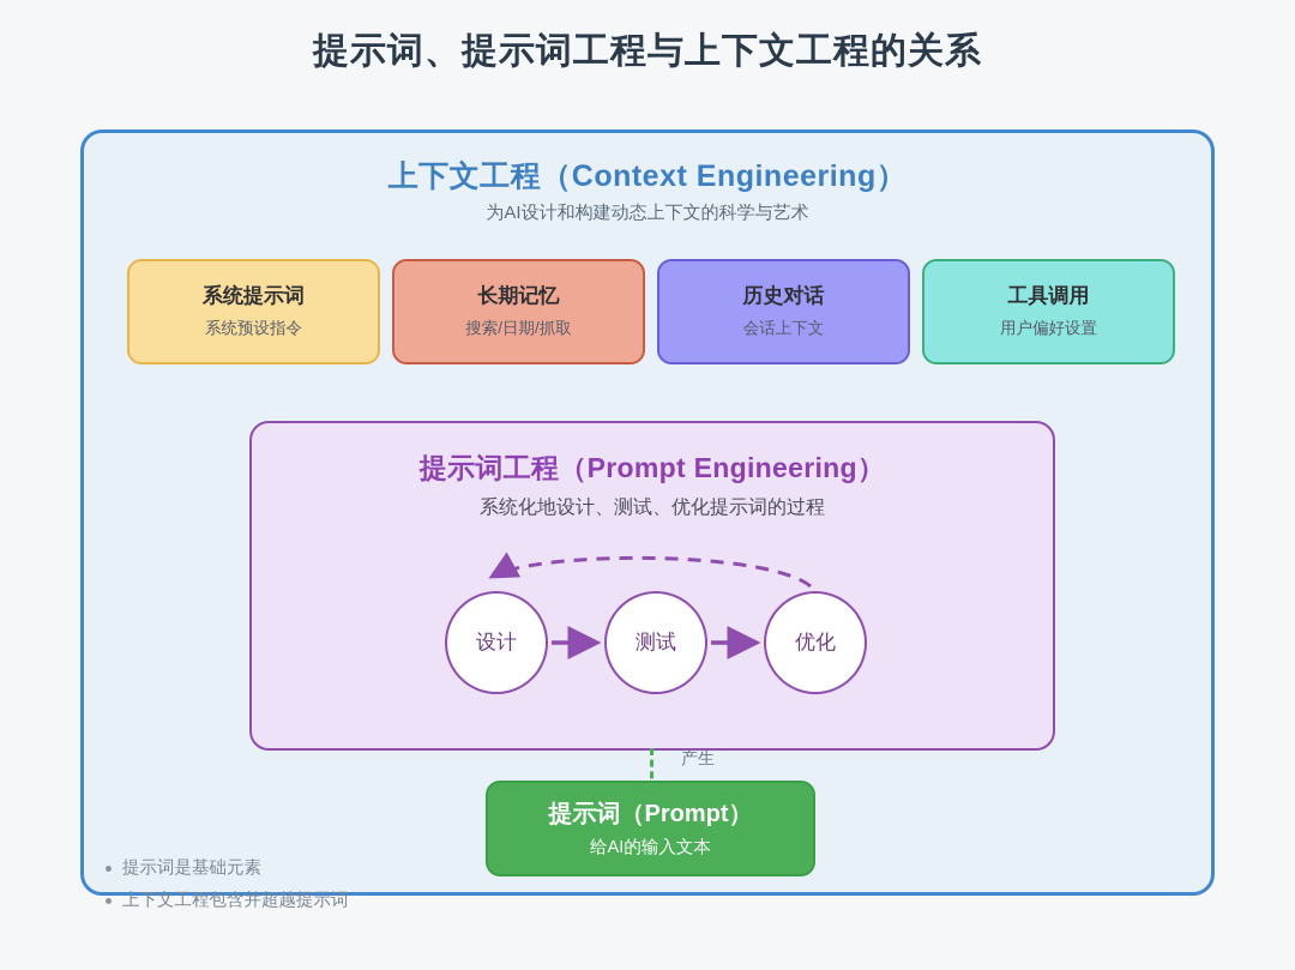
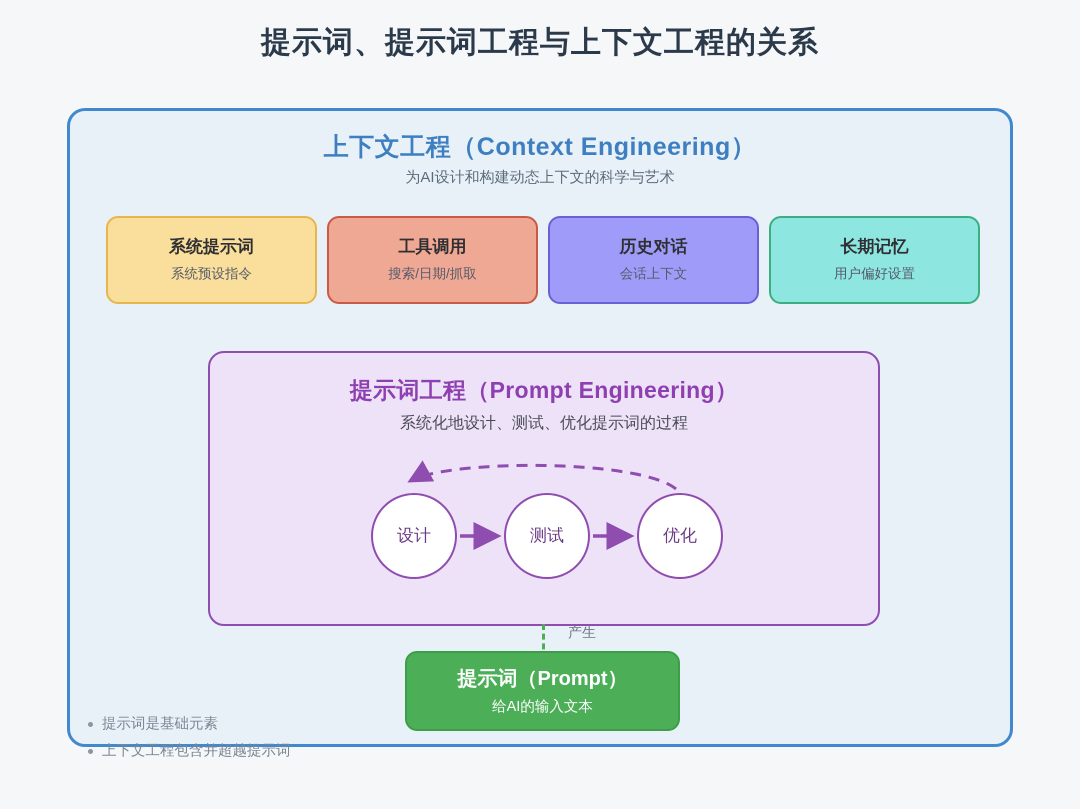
  提示词、提示词工程与上下文工程的关系
  上下文工程（Context Engineering）
  为AI设计和构建动态上下文的科学与艺术
  系统提示词
  系统预设指令
- 长期记忆
+ 工具调用
  搜索/日期/抓取
  历史对话
  会话上下文
- 工具调用
+ 长期记忆
  用户偏好设置
  提示词工程（Prompt Engineering）
  系统化地设计、测试、优化提示词的过程
  设计
  测试
  优化
  产生
  提示词（Prompt）
  给AI的输入文本
  提示词是基础元素
  上下文工程包含并超越提示词
